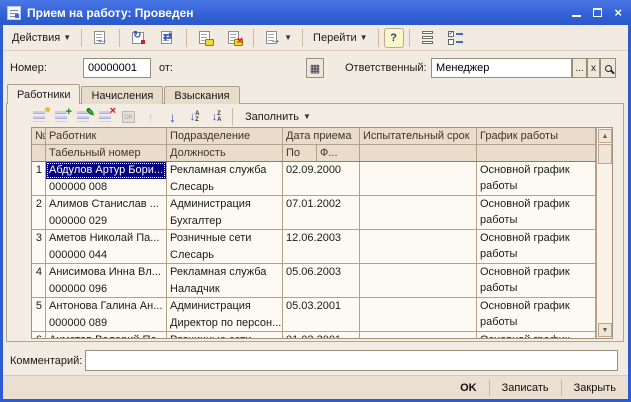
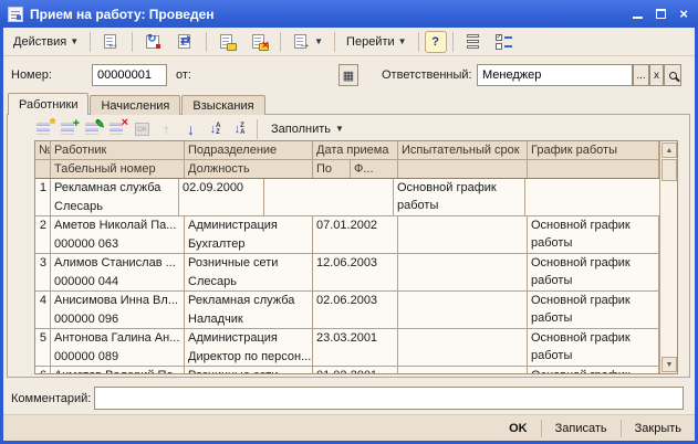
  Прием на работу: Проведен
  ×
  Действия
  ▼
  ←
  ↻
  ⇄
  ×
  →
  ▼
  Перейти
  ▼
  ?
  Номер:
  00000001
  от:
  ▦
  Ответственный:
  Менеджер
  ...
  x
  Работники
  Начисления
  Взыскания
  *
  +
  ✎
  ×
  ↑
  ↓
  ↓
  ↓
  Заполнить
  ▼
  №
  Работник
  Подразделение
  Дата приема
  Испытательный срок
  График работы
  Табельный номер
  Должность
  По
  Ф...
  1
- Абдулов Артур Бори...
- 000000 008
  Рекламная служба
  Слесарь
  02.09.2000
  Основной график работы
  2
- Алимов Станислав ...
+ Аметов Николай Па...
- 000000 029
+ 000000 063
  Администрация
  Бухгалтер
  07.01.2002
  Основной график работы
  3
- Аметов Николай Па...
+ Алимов Станислав ...
  000000 044
  Розничные сети
  Слесарь
  12.06.2003
  Основной график работы
  4
  Анисимова Инна Вл...
  000000 096
  Рекламная служба
  Наладчик
- 05.06.2003
+ 02.06.2003
  Основной график работы
  5
  Антонова Галина Ан...
  000000 089
  Администрация
  Директор по персон...
- 05.03.2001
+ 23.03.2001
  Основной график работы
  Комментарий:
  OK
  Записать
  Закрыть
